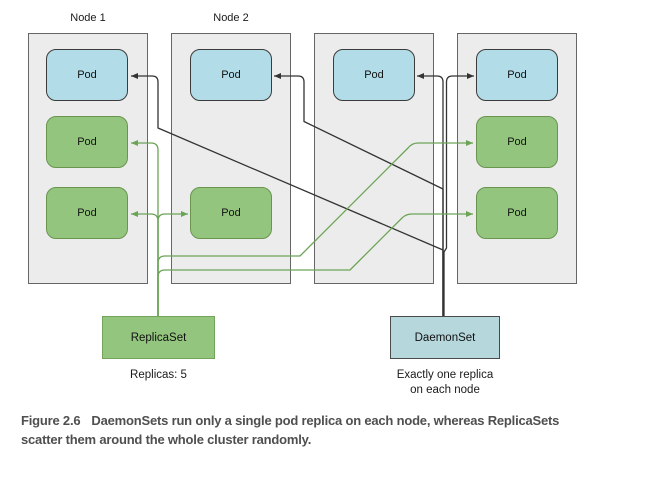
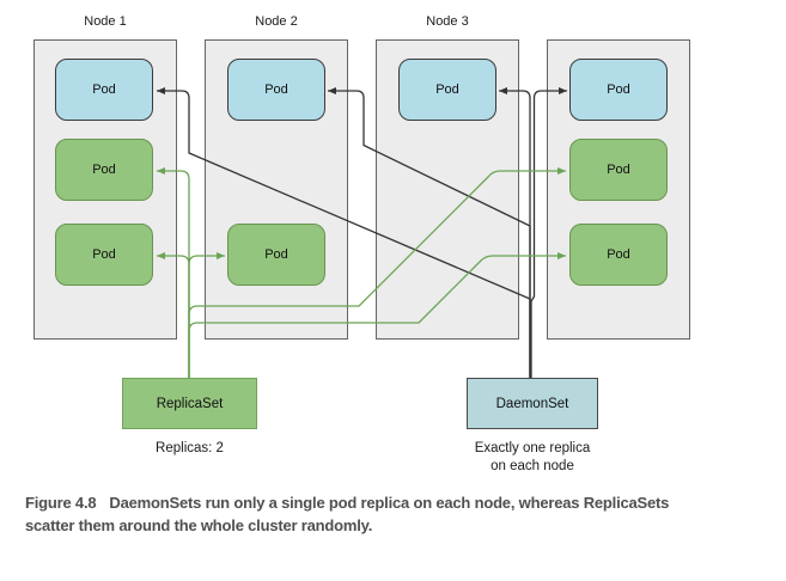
  Node 1
  Node 2
+ Node 3
  Pod
  Pod
  Pod
  Pod
  Pod
  Pod
  Pod
  Pod
  Pod
  ReplicaSet
  DaemonSet
- Replicas: 5
+ Replicas: 2
  Exactly one replica
  on each node
- Figure 2.6 DaemonSets run only a single pod replica on each node, whereas ReplicaSets
+ Figure 4.8 DaemonSets run only a single pod replica on each node, whereas ReplicaSets
  scatter them around the whole cluster randomly.
